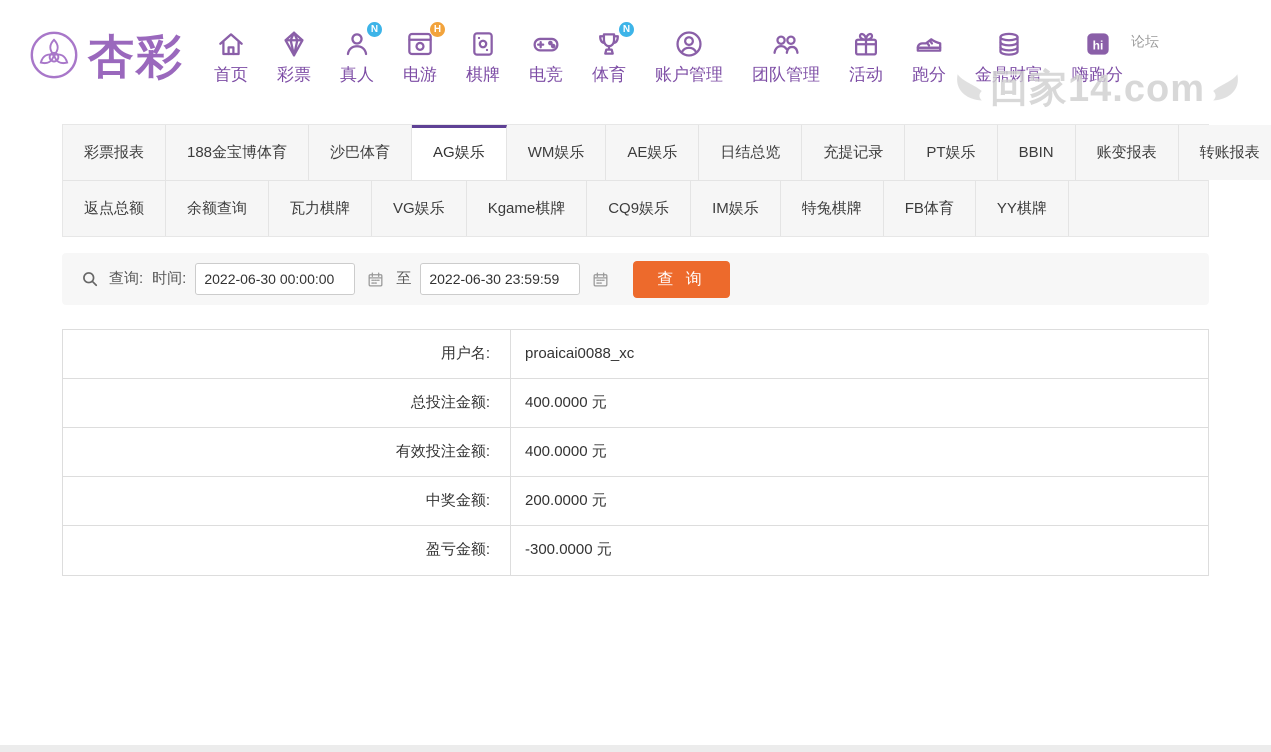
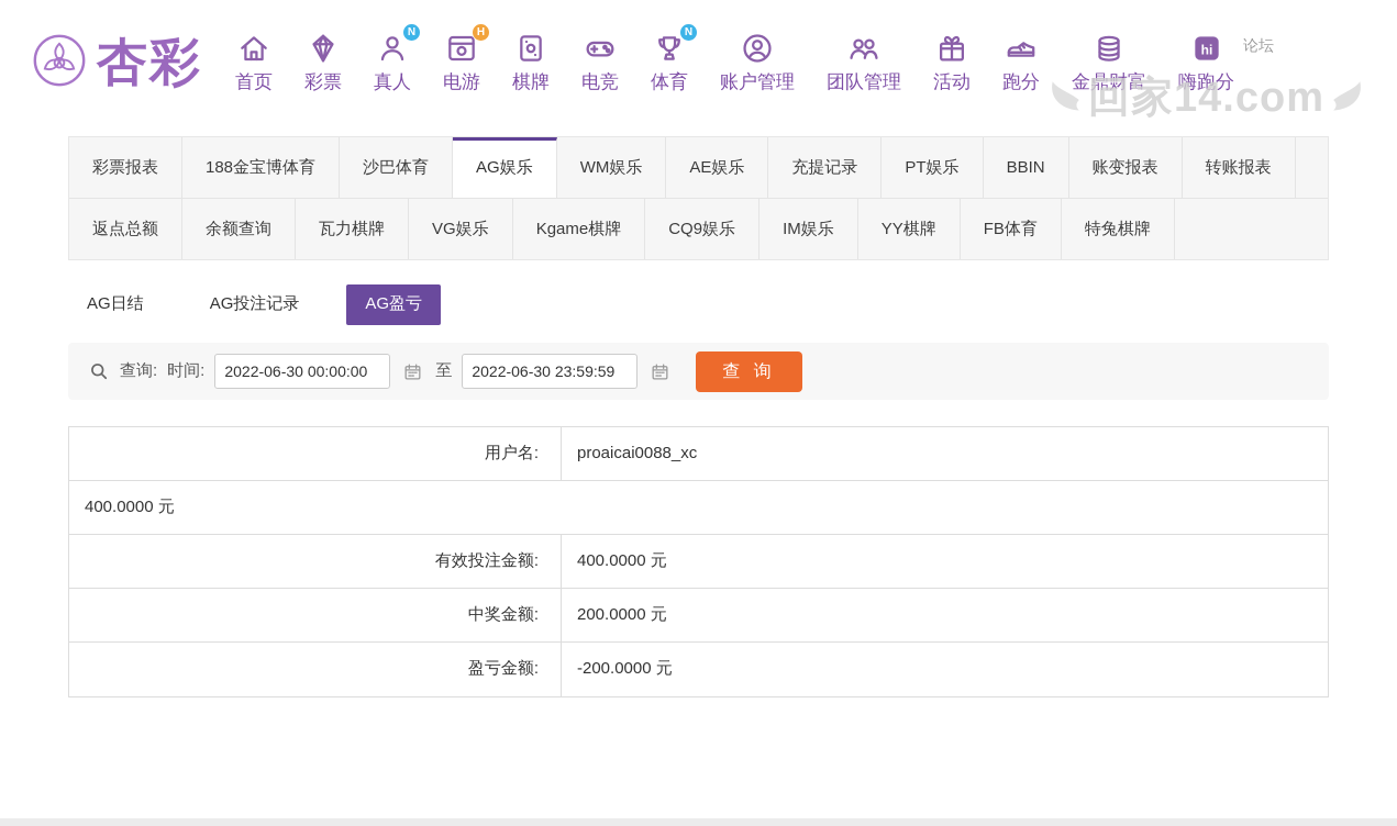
  杏彩
  首页
  彩票
  N
  真人
  H
  电游
  棋牌
  电竞
  N
  体育
  账户管理
  团队管理
  活动
  跑分
  金鼎财富
  hi
  嗨跑分
  论坛
  回家14.com
  彩票报表
  188金宝博体育
  沙巴体育
  AG娱乐
  WM娱乐
  AE娱乐
- 日结总览
  充提记录
  PT娱乐
  BBIN
  账变报表
  转账报表
  返点总额
  余额查询
  瓦力棋牌
  VG娱乐
  Kgame棋牌
  CQ9娱乐
  IM娱乐
- 特兔棋牌
+ YY棋牌
  FB体育
- YY棋牌
+ 特兔棋牌
+ AG日结
+ AG投注记录
+ AG盈亏
  查询:
  时间:
  2022-06-30 00:00:00
  至
  2022-06-30 23:59:59
  查 询
  用户名:
  proaicai0088_xc
- 总投注金额:
  400.0000 元
  有效投注金额:
  400.0000 元
  中奖金额:
  200.0000 元
  盈亏金额:
- -300.0000 元
+ -200.0000 元
